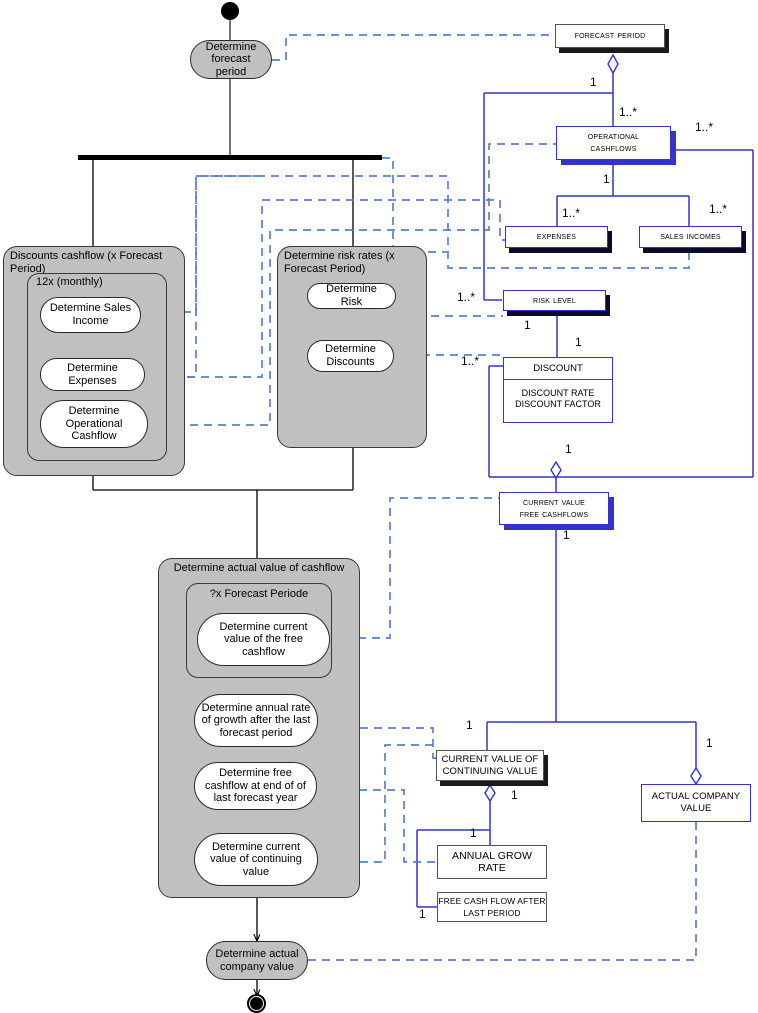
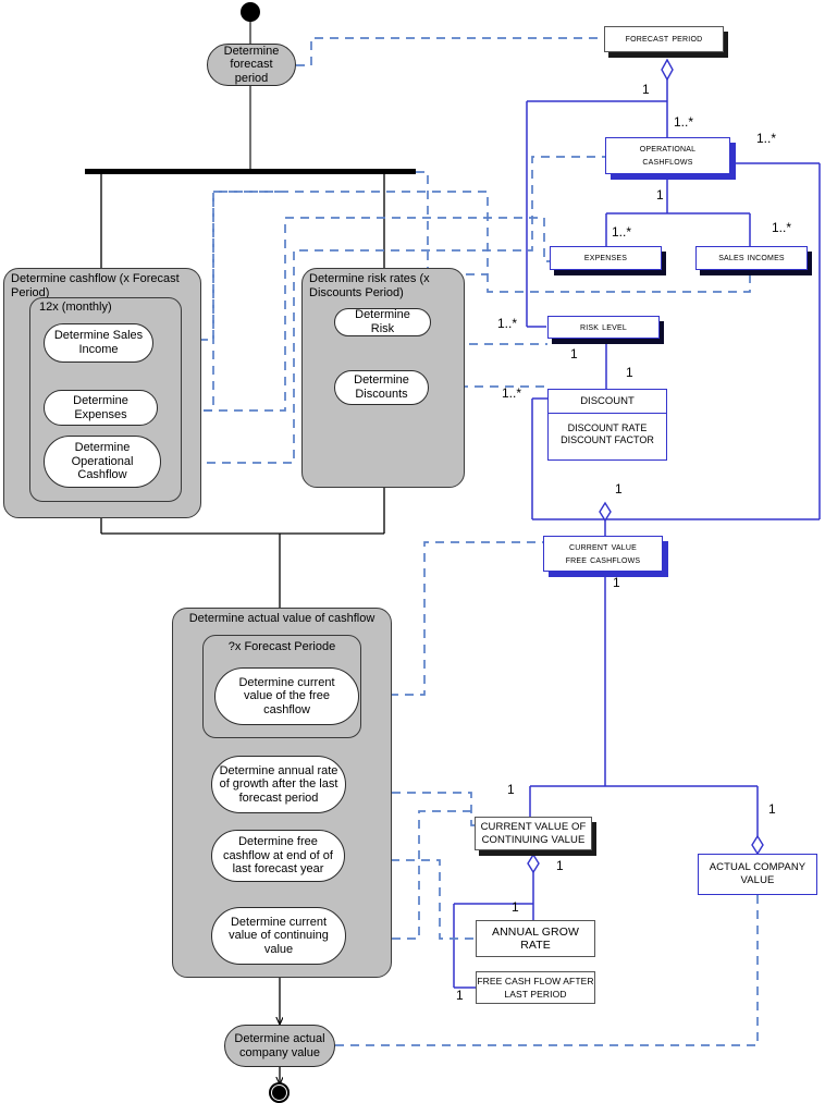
  Determine
  forecast period
- Discounts cashflow (x Forecast Period)
+ Determine cashflow (x Forecast Period)
  12x (monthly)
  Determine Sales
  Income
  Determine
  Expenses
  Determine
  Operational
  Cashflow
- Determine risk rates (x Forecast Period)
+ Determine risk rates (x Discounts Period)
  Determine Risk
  Determine
  Discounts
  Determine actual value of cashflow
  ?x Forecast Periode
  Determine current
  value of the free
  cashflow
  Determine annual rate
  of growth after the last
  forecast period
  Determine free
  cashflow at end of of
  last forecast year
  Determine current
  value of continuing
  value
  Determine actual
  company value
  forecast period
  operational
  cashflows
  expenses
  sales incomes
  risk level
  DISCOUNT
  DISCOUNT RATE
  DISCOUNT FACTOR
  current value
  free cashflows
  CURRENT VALUE OF
  CONTINUING VALUE
  ACTUAL COMPANY
  VALUE
  ANNUAL GROW
  RATE
  FREE CASH FLOW AFTER
  LAST PERIOD
  1
  1..*
  1..*
  1
  1..*
  1..*
  1..*
  1
  1
  1..*
  1
  1
  1
  1
  1
  1
  1
